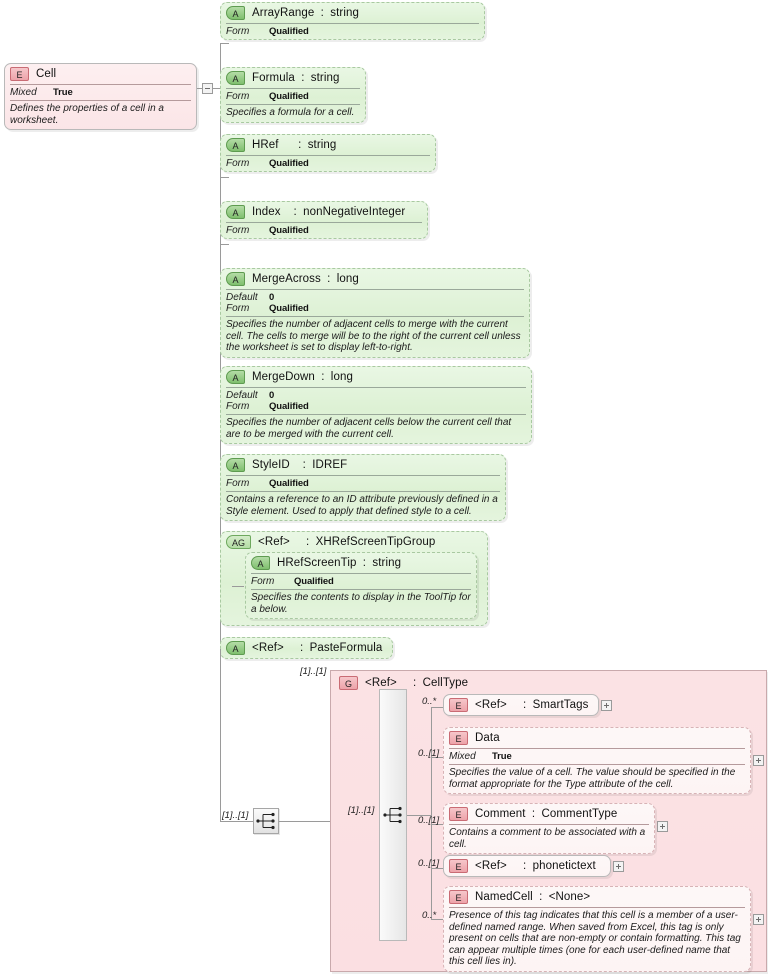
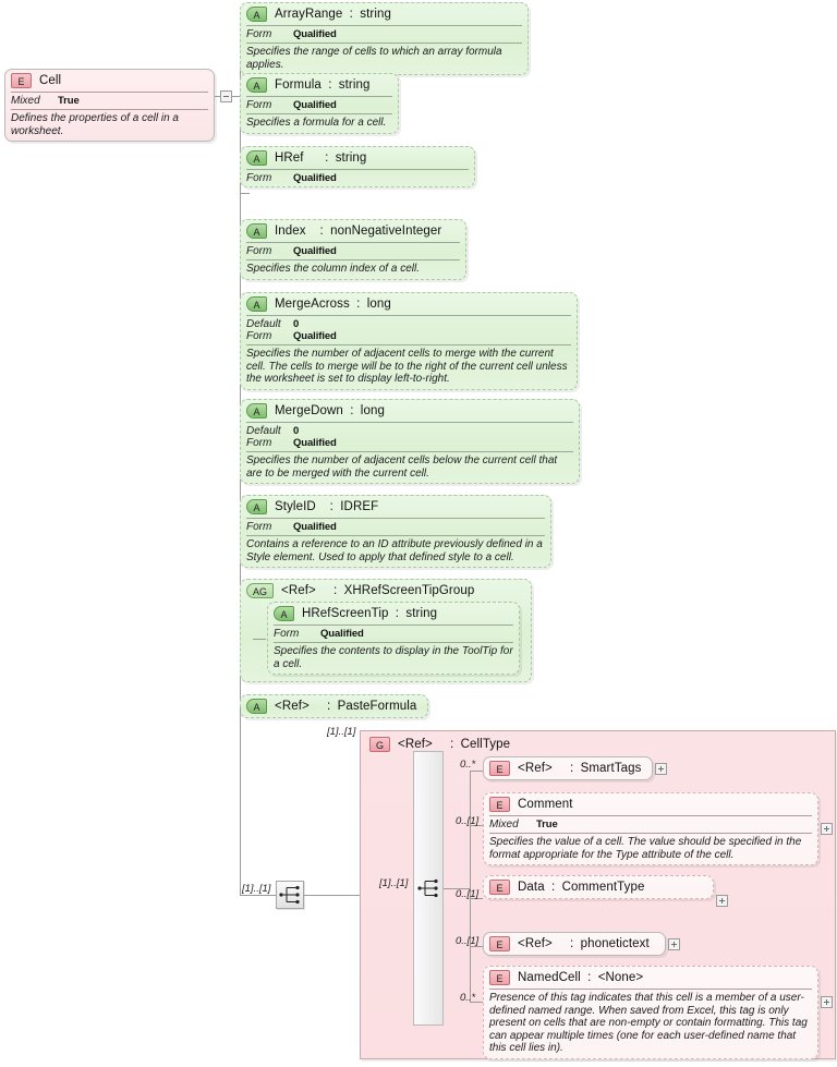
  E
  Cell
  Mixed
  True
  Defines the properties of a cell in a worksheet.
  A
  ArrayRange : string
  Form
  Qualified
+ Specifies the range of cells to which an array formula applies.
  A
  Formula : string
  Form
  Qualified
  Specifies a formula for a cell.
  A
  HRef : string
  Form
  Qualified
  A
  Index : nonNegativeInteger
  Form
  Qualified
+ Specifies the column index of a cell.
  A
  MergeAcross : long
  Default
  0
  Form
  Qualified
  Specifies the number of adjacent cells to merge with the current cell. The cells to merge will be to the right of the current cell unless the worksheet is set to display left-to-right.
  A
  MergeDown : long
  Default
  0
  Form
  Qualified
  Specifies the number of adjacent cells below the current cell that are to be merged with the current cell.
  A
  StyleID : IDREF
  Form
  Qualified
  Contains a reference to an ID attribute previously defined in a Style element. Used to apply that defined style to a cell.
  AG
  <Ref> : XHRefScreenTipGroup
  A
  HRefScreenTip : string
  Form
  Qualified
- Specifies the contents to display in the ToolTip for a below.
+ Specifies the contents to display in the ToolTip for a cell.
  A
  <Ref> : PasteFormula
  [1]..[1]
  G
  <Ref> : CellType
  [1]..[1]
  [1]..[1]
  0..*
  E
  <Ref> : SmartTags
  0..[1]
  E
- Data
+ Comment
  Mixed
  True
  Specifies the value of a cell. The value should be specified in the format appropriate for the Type attribute of the cell.
  0..[1]
  E
- Comment : CommentType
+ Data : CommentType
- Contains a comment to be associated with a cell.
  0..[1]
  E
  <Ref> : phonetictext
  0..*
  E
  NamedCell : <None>
  Presence of this tag indicates that this cell is a member of a user-defined named range. When saved from Excel, this tag is only present on cells that are non-empty or contain formatting. This tag can appear multiple times (one for each user-defined name that this cell lies in).
